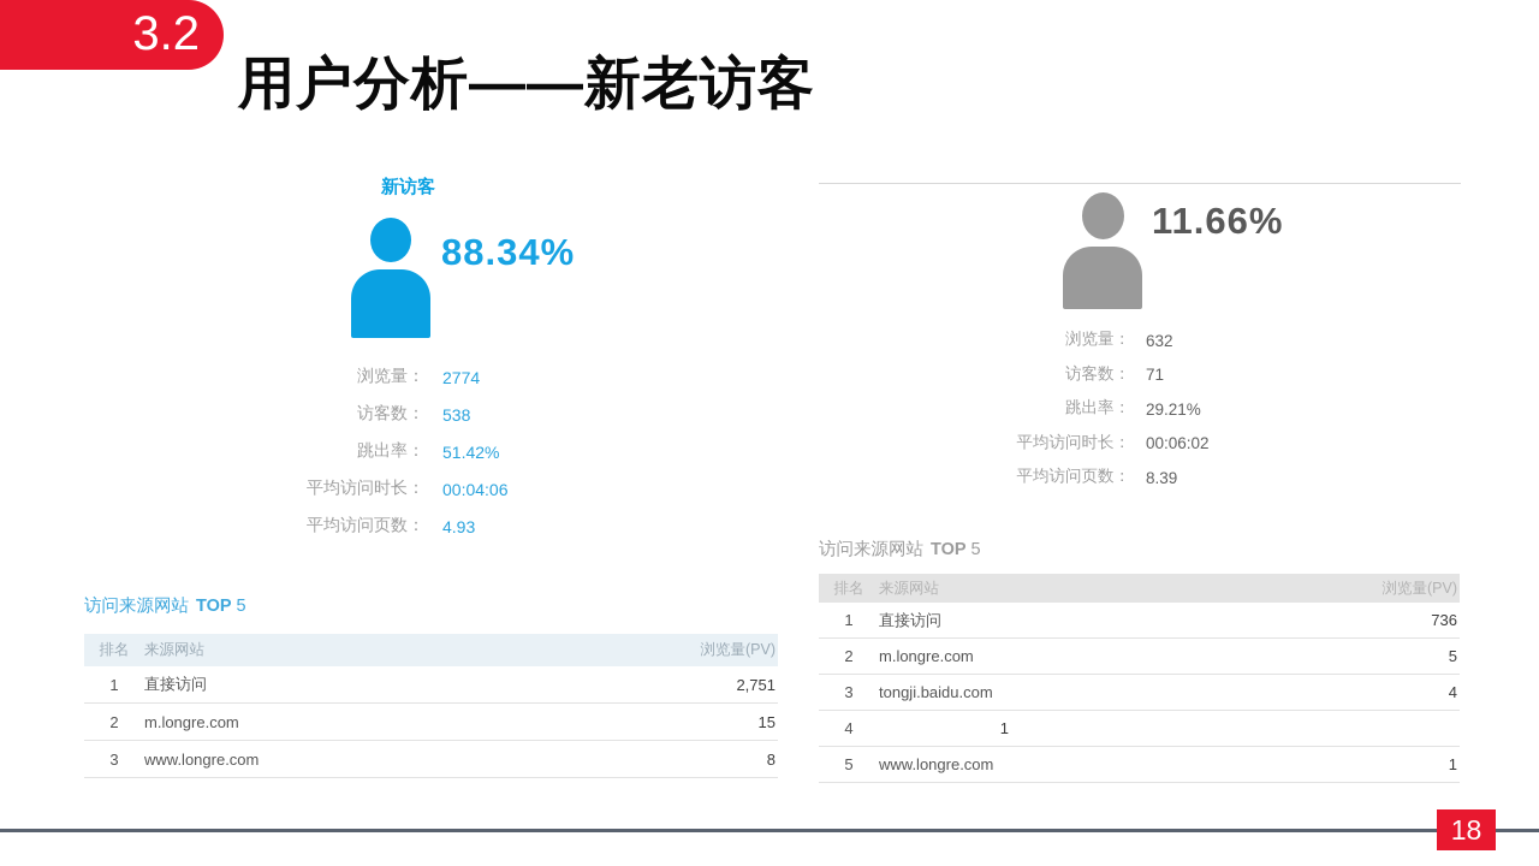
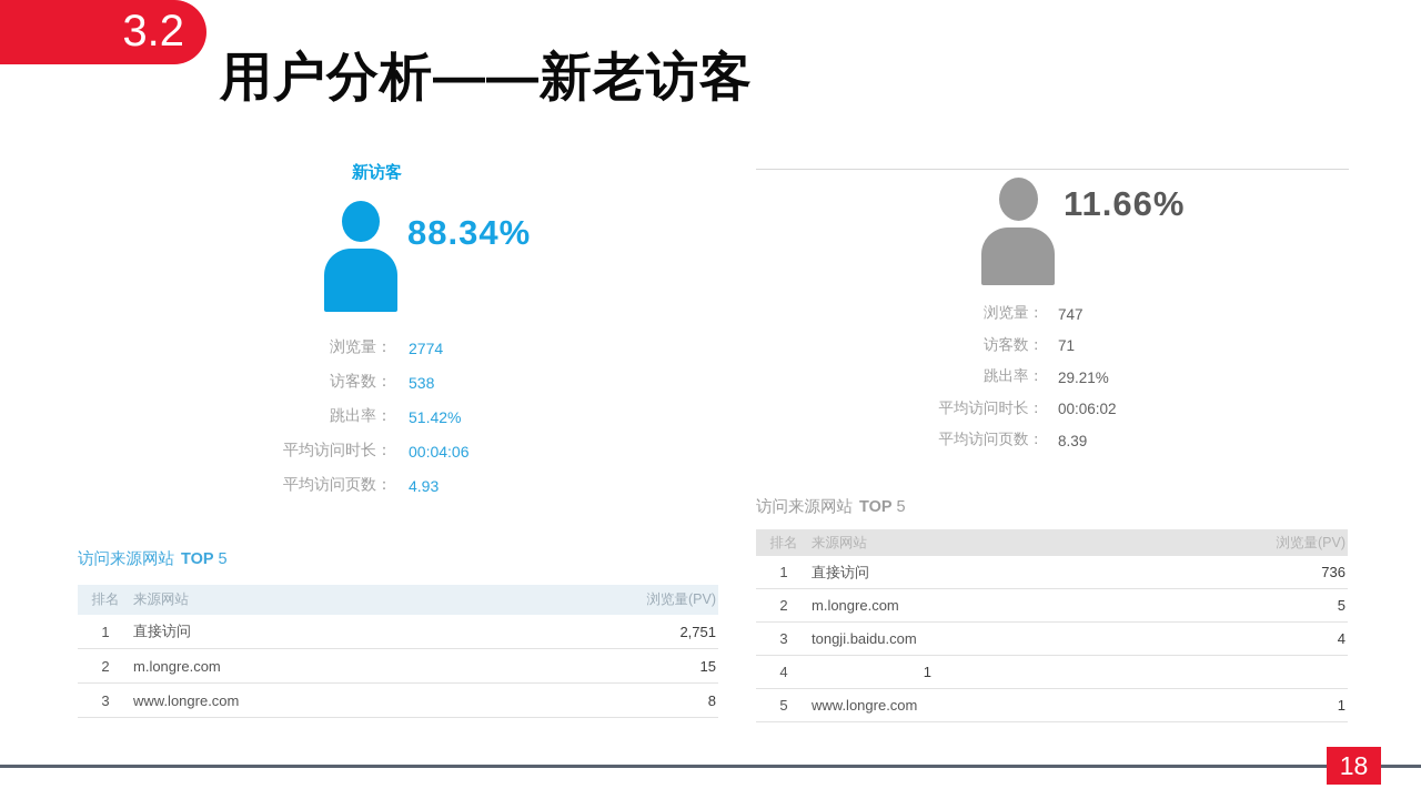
  3.2
  用户分析——新老访客
  新访客
  88.34%
  浏览量：
  2774
  访客数：
  538
  跳出率：
  51.42%
  平均访问时长：
  00:04:06
  平均访问页数：
  4.93
  访问来源网站 TOP 5
  排名
  来源网站
  浏览量(PV)
  1
  直接访问
  2,751
  2
  m.longre.com
  15
  3
  www.longre.com
  8
  11.66%
  浏览量：
- 632
+ 747
  访客数：
  71
  跳出率：
  29.21%
  平均访问时长：
  00:06:02
  平均访问页数：
  8.39
  访问来源网站 TOP 5
  排名
  来源网站
  浏览量(PV)
  1
  直接访问
  736
  2
  m.longre.com
  5
  3
  tongji.baidu.com
  4
  4
  1
  5
  www.longre.com
  1
  18
